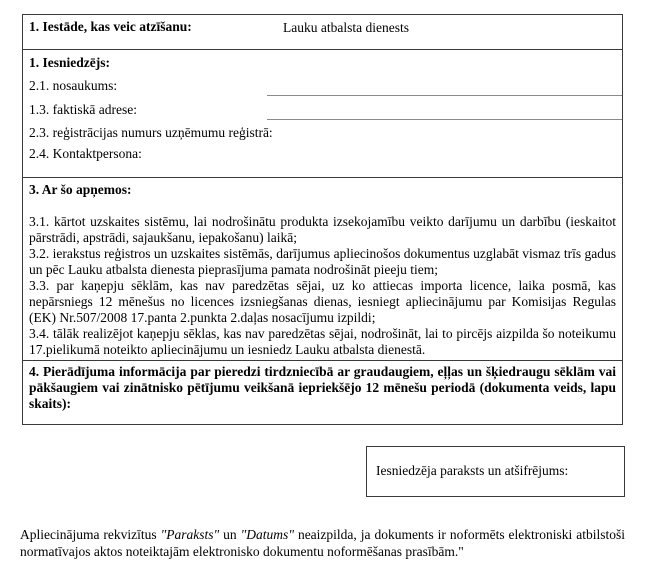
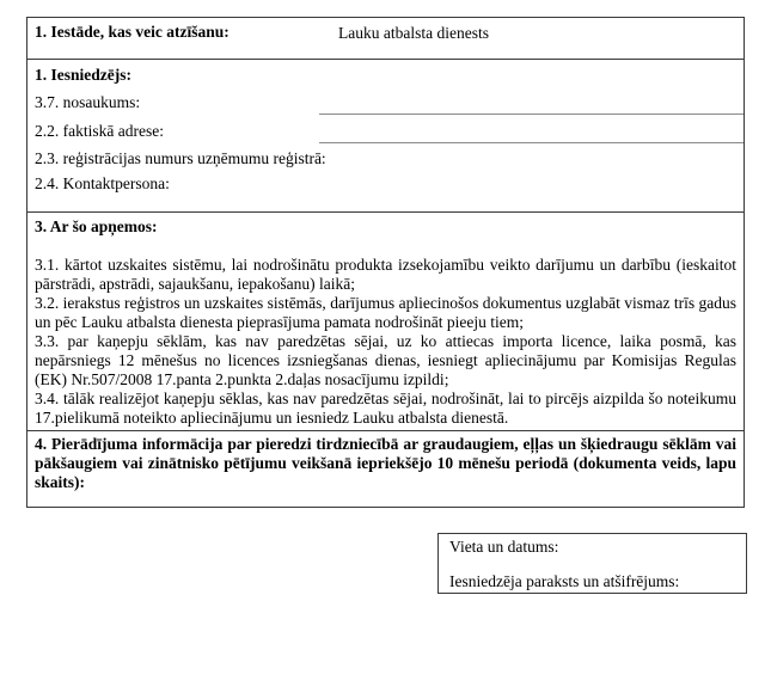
  1. Iestāde, kas veic atzīšanu:
  Lauku atbalsta dienests
  1. Iesniedzējs:
- 2.1. nosaukums:
+ 3.7. nosaukums:
- 1.3. faktiskā adrese:
+ 2.2. faktiskā adrese:
  2.3. reģistrācijas numurs uzņēmumu reģistrā:
  2.4. Kontaktpersona:
  3. Ar šo apņemos:
  3.1. kārtot uzskaites sistēmu, lai nodrošinātu produkta izsekojamību veikto darījumu un darbību (ieskaitot pārstrādi, apstrādi, sajaukšanu, iepakošanu) laikā;
  3.2. ierakstus reģistros un uzskaites sistēmās, darījumus apliecinošos dokumentus uzglabāt vismaz trīs gadus un pēc Lauku atbalsta dienesta pieprasījuma pamata nodrošināt pieeju tiem;
  3.3. par kaņepju sēklām, kas nav paredzētas sējai, uz ko attiecas importa licence, laika posmā, kas nepārsniegs 12 mēnešus no licences izsniegšanas dienas, iesniegt apliecinājumu par Komisijas Regulas (EK) Nr.507/2008 17.panta 2.punkta 2.daļas nosacījumu izpildi;
  3.4. tālāk realizējot kaņepju sēklas, kas nav paredzētas sējai, nodrošināt, lai to pircējs aizpilda šo noteikumu 17.pielikumā noteikto apliecinājumu un iesniedz Lauku atbalsta dienestā.
- 4. Pierādījuma informācija par pieredzi tirdzniecībā ar graudaugiem, eļļas un šķiedraugu sēklām vai pākšaugiem vai zinātnisko pētījumu veikšanā iepriekšējo 12 mēnešu periodā (dokumenta veids, lapu skaits):
+ 4. Pierādījuma informācija par pieredzi tirdzniecībā ar graudaugiem, eļļas un šķiedraugu sēklām vai pākšaugiem vai zinātnisko pētījumu veikšanā iepriekšējo 10 mēnešu periodā (dokumenta veids, lapu skaits):
+ Vieta un datums:
  Iesniedzēja paraksts un atšifrējums:
- Apliecinājuma rekvizītus "Paraksts" un "Datums" neaizpilda, ja dokuments ir noformēts elektroniski atbilstoši normatīvajos aktos noteiktajām elektronisko dokumentu noformēšanas prasībām."
